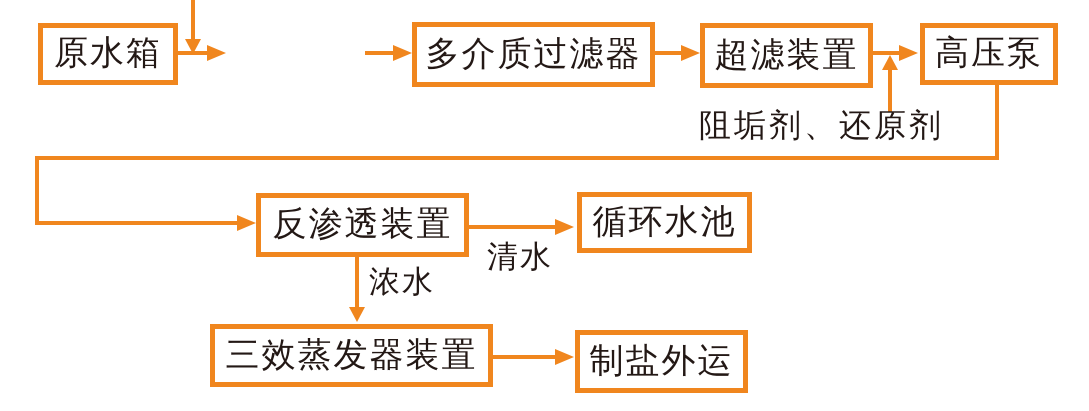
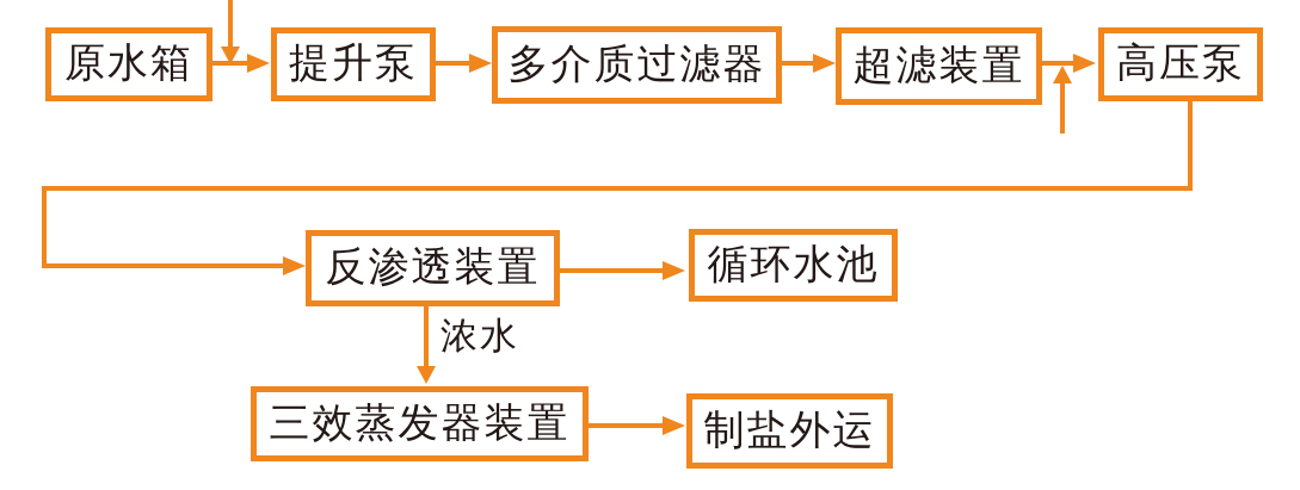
  原水箱
+ 提升泵
  多介质过滤器
  超滤装置
  高压泵
  反渗透装置
  循环水池
  三效蒸发器装置
  制盐外运
- 阻垢剂、还原剂
- 清水
  浓水
